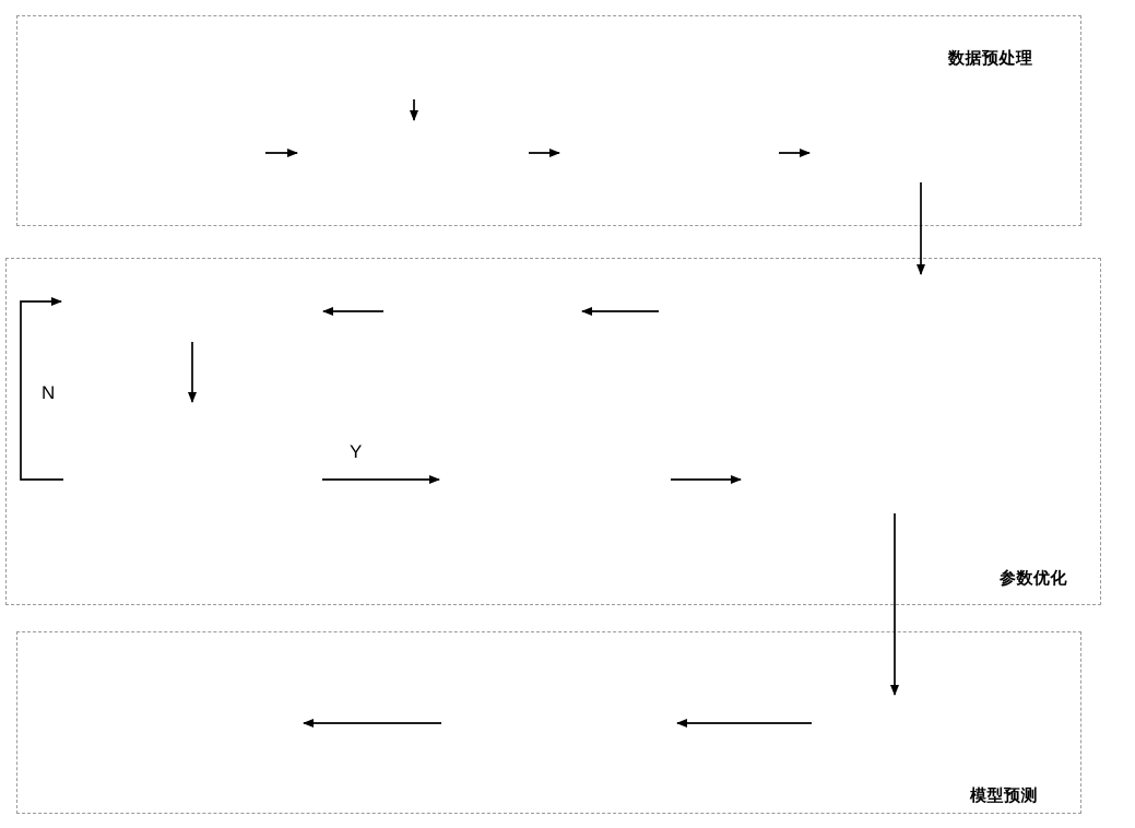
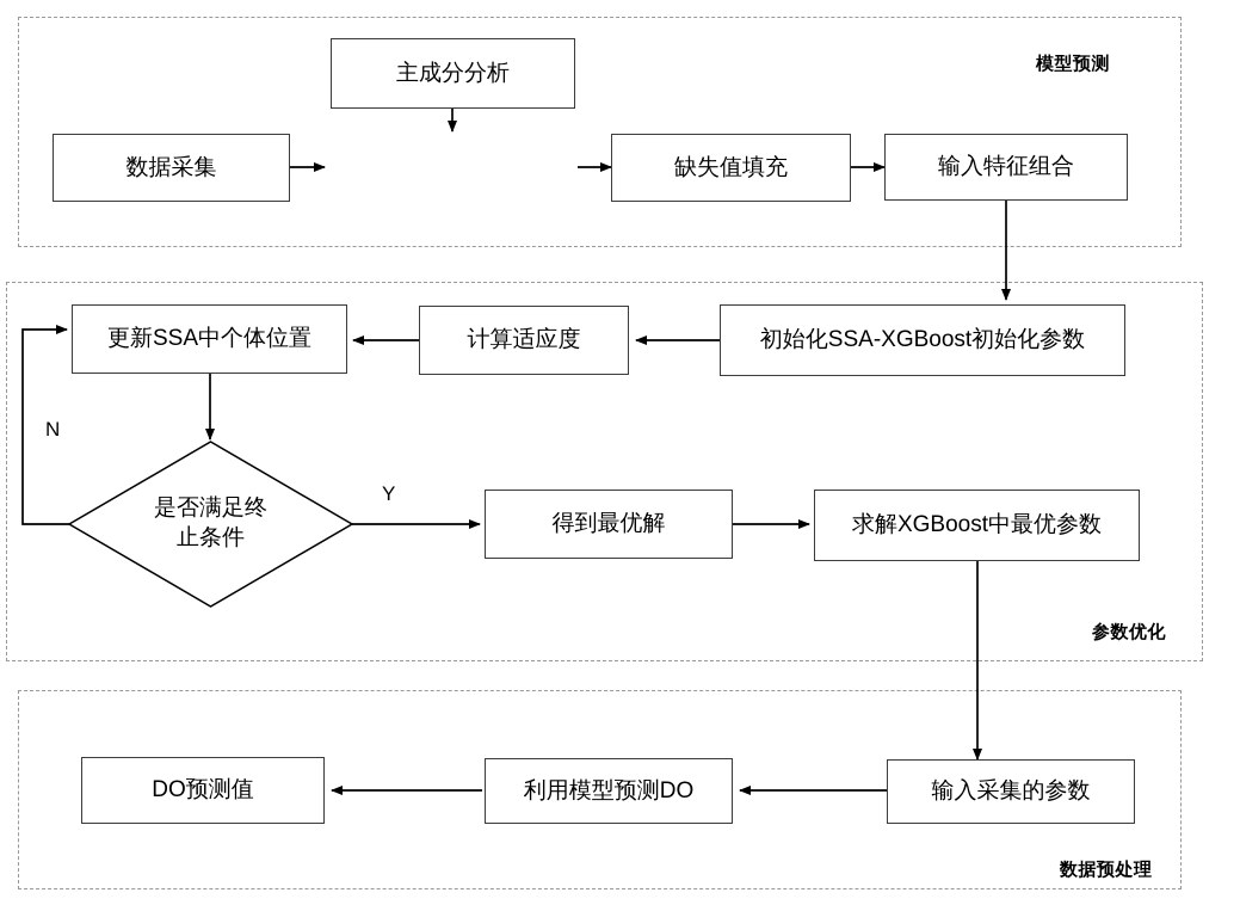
- 数据预处理
+ 模型预测
  参数优化
- 模型预测
+ 数据预处理
+ 主成分分析
+ 数据采集
+ 缺失值填充
+ 输入特征组合
+ 初始化SSA-XGBoost初始化参数
+ 计算适应度
+ 更新SSA中个体位置
+ 是否满足终
+ 止条件
+ 得到最优解
+ 求解XGBoost中最优参数
+ 输入采集的参数
+ 利用模型预测DO
+ DO预测值
  N
  Y
